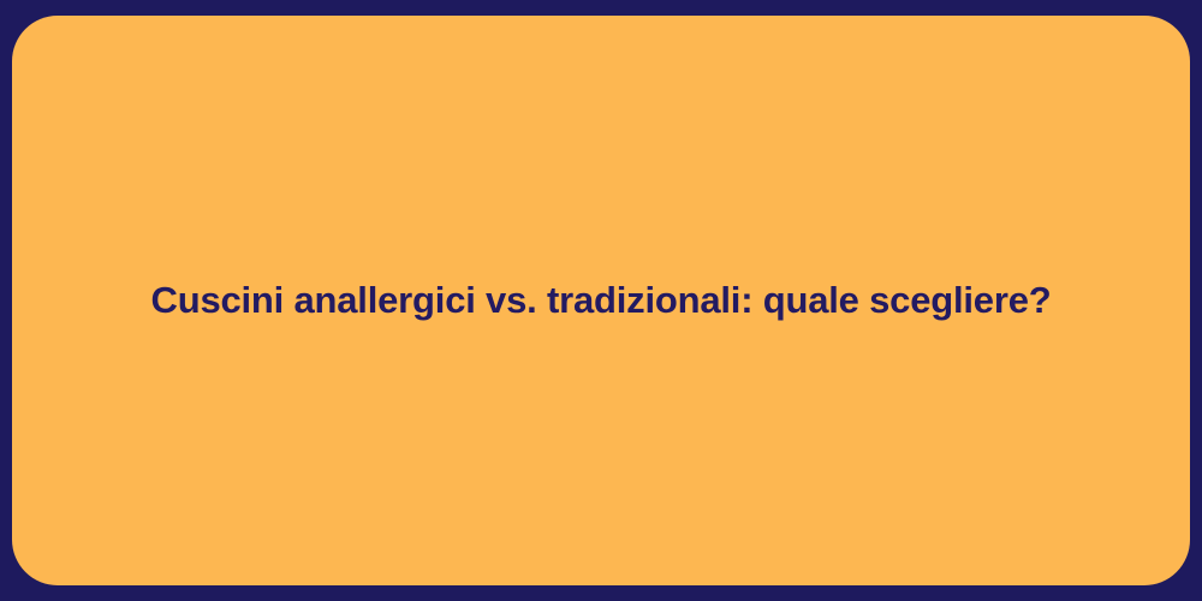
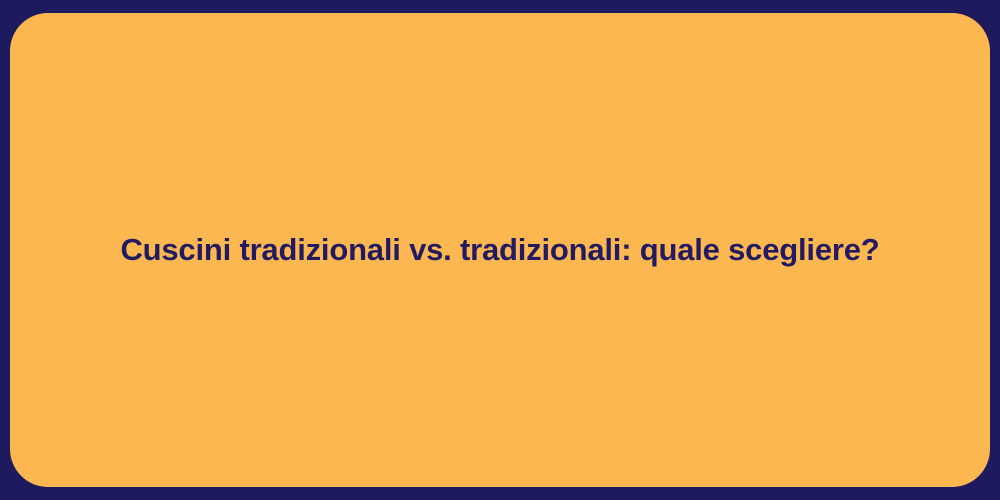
- Cuscini anallergici vs. tradizionali: quale scegliere?
+ Cuscini tradizionali vs. tradizionali: quale scegliere?
